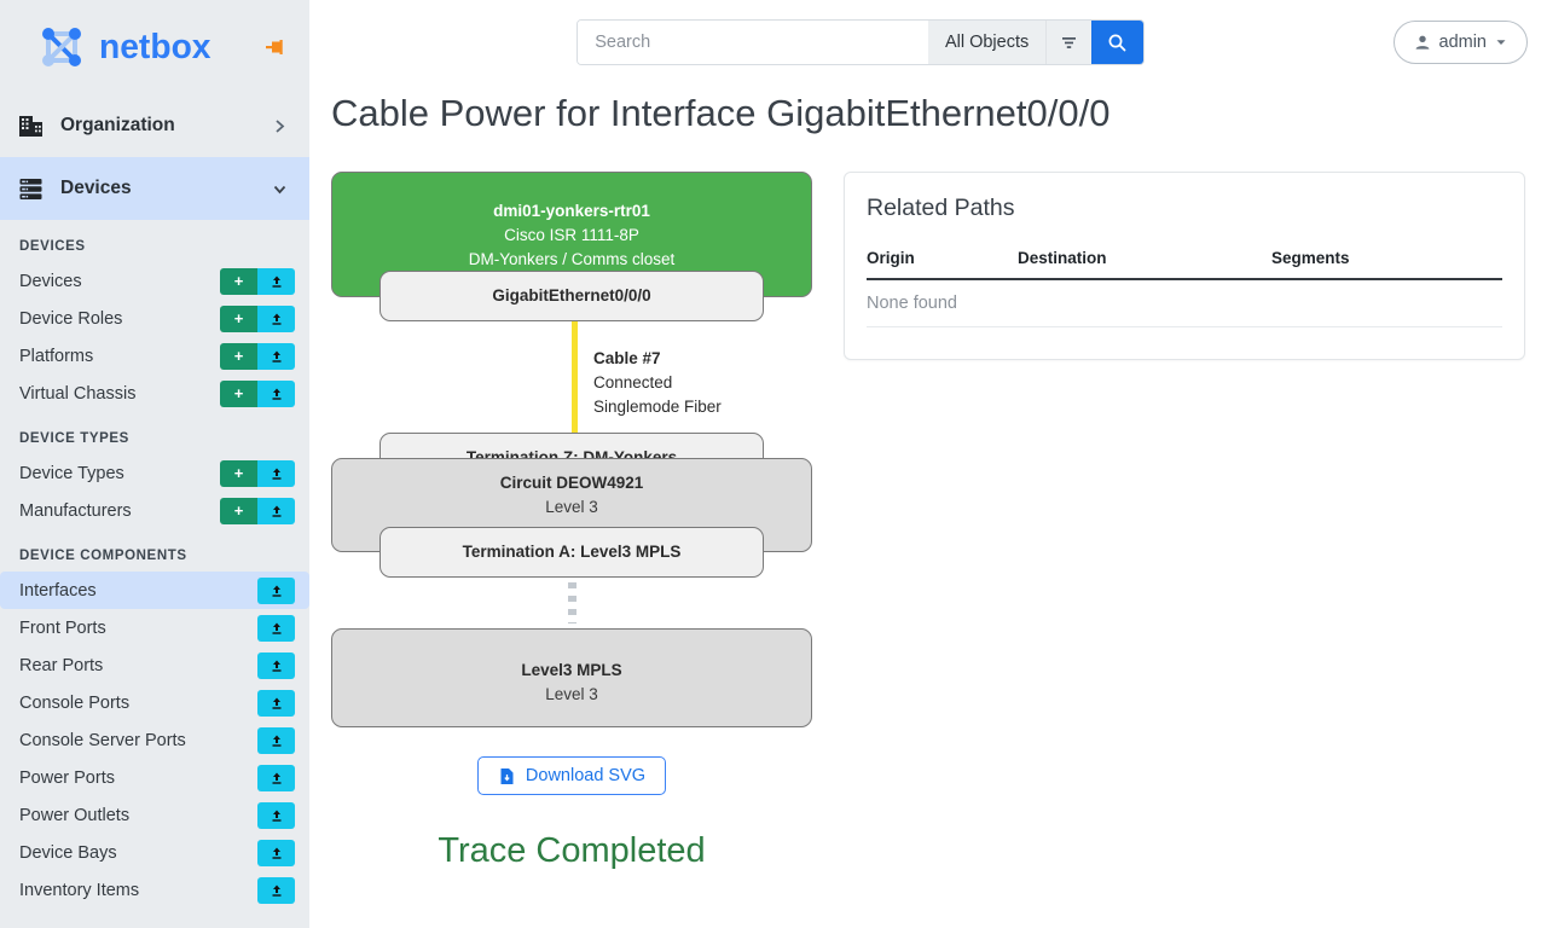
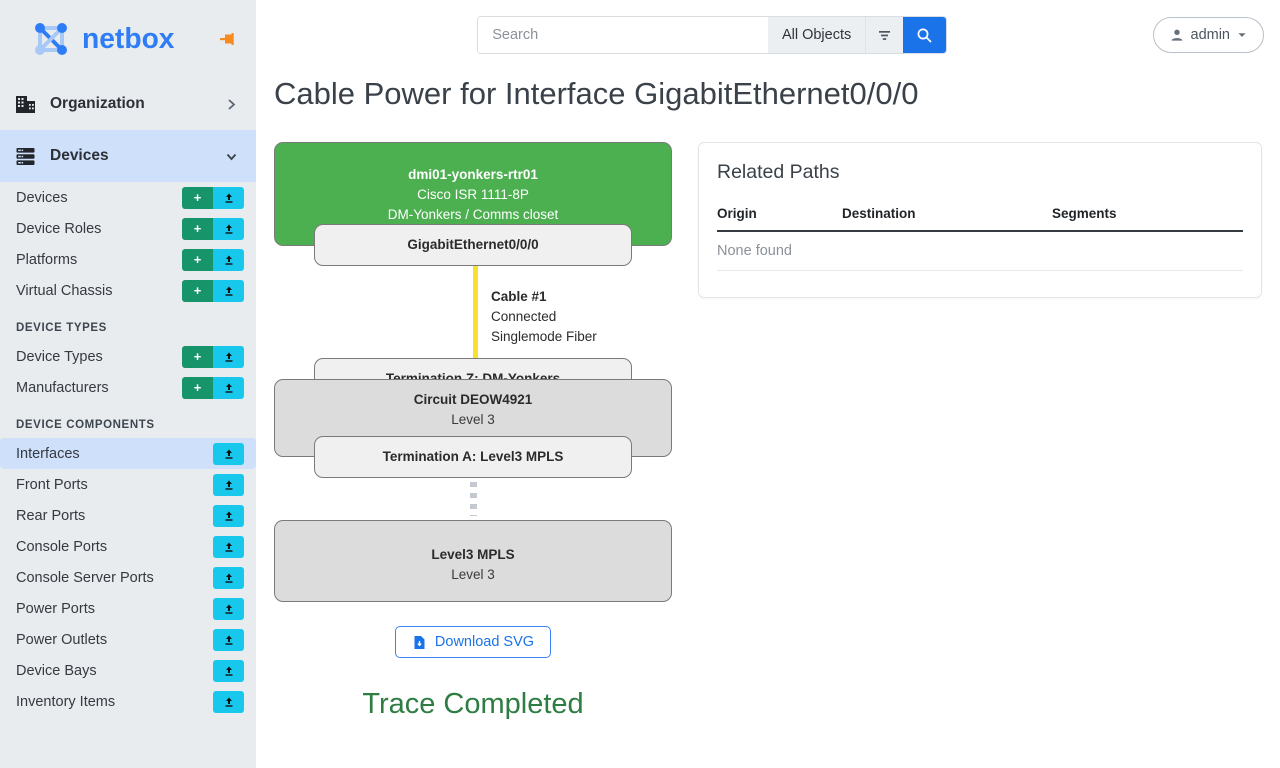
  netbox
  Organization
  Devices
- DEVICES
  Devices
  +
  Device Roles
  +
  Platforms
  +
  Virtual Chassis
  +
  DEVICE TYPES
  Device Types
  +
  Manufacturers
  +
  DEVICE COMPONENTS
  Interfaces
  Front Ports
  Rear Ports
  Console Ports
  Console Server Ports
  Power Ports
  Power Outlets
  Device Bays
  Inventory Items
  Search
  All Objects
  admin
  Cable Power for Interface GigabitEthernet0/0/0
  dmi01-yonkers-rtr01
  Cisco ISR 1111-8P
  DM-Yonkers / Comms closet
  GigabitEthernet0/0/0
- Cable #7
+ Cable #1
  Connected
  Singlemode Fiber
  Circuit DEOW4921
  Level 3
  Termination A: Level3 MPLS
  Level3 MPLS
  Level 3
  Download SVG
  Trace Completed
  Related Paths
  Origin	Destination	Segments
  None found
